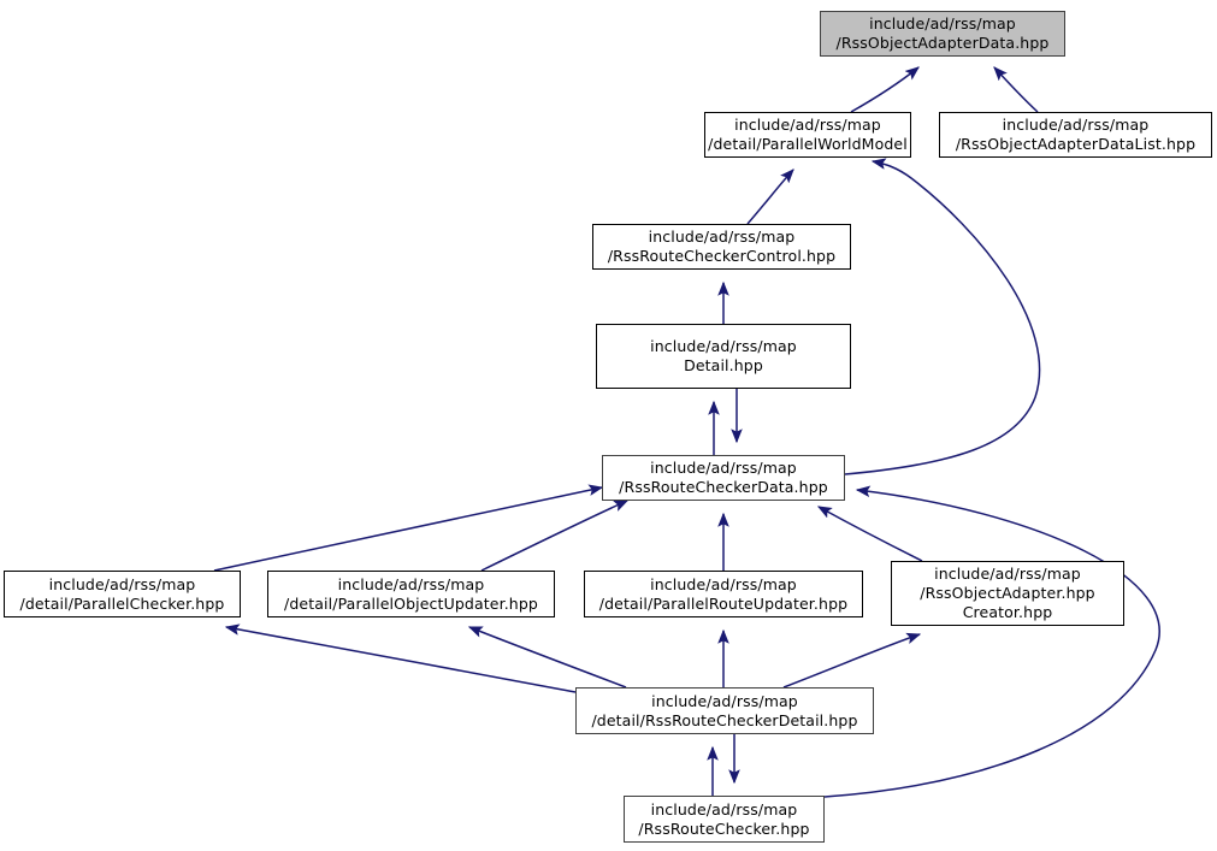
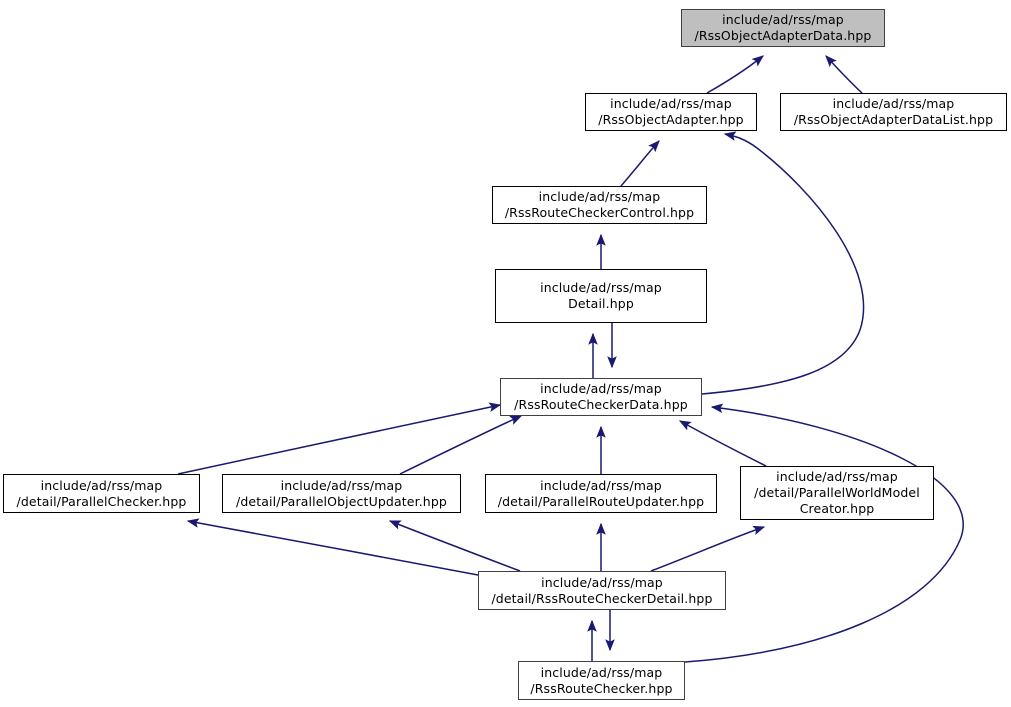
  include/ad/rss/map
  /RssObjectAdapterData.hpp
  include/ad/rss/map
- /detail/ParallelWorldModel
+ /RssObjectAdapter.hpp
  include/ad/rss/map
  /RssObjectAdapterDataList.hpp
  include/ad/rss/map
  /RssRouteCheckerControl.hpp
  include/ad/rss/map
  Detail.hpp
  include/ad/rss/map
  /RssRouteCheckerData.hpp
  include/ad/rss/map
  /detail/ParallelChecker.hpp
  include/ad/rss/map
  /detail/ParallelObjectUpdater.hpp
  include/ad/rss/map
  /detail/ParallelRouteUpdater.hpp
  include/ad/rss/map
- /RssObjectAdapter.hpp
+ /detail/ParallelWorldModel
  Creator.hpp
  include/ad/rss/map
  /detail/RssRouteCheckerDetail.hpp
  include/ad/rss/map
  /RssRouteChecker.hpp
